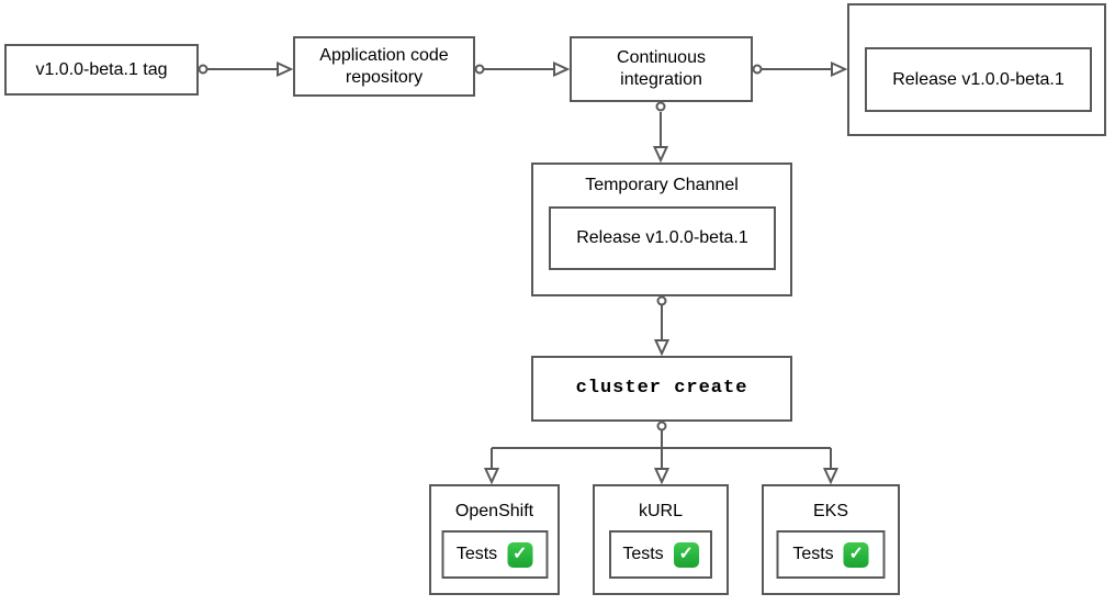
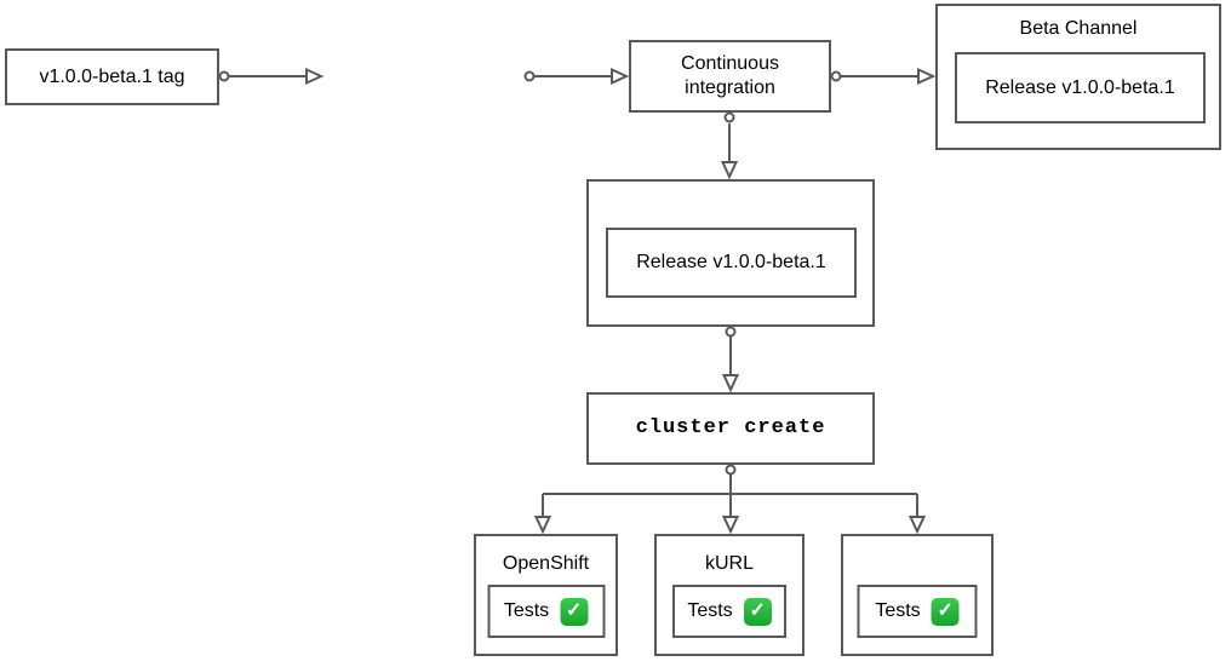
  v1.0.0-beta.1 tag
- Application code repository
  Continuous integration
+ Beta Channel
  Release v1.0.0-beta.1
- Temporary Channel
  Release v1.0.0-beta.1
  cluster create
  OpenShift
  Tests
  ✓
  kURL
  Tests
  ✓
- EKS
  Tests
  ✓
